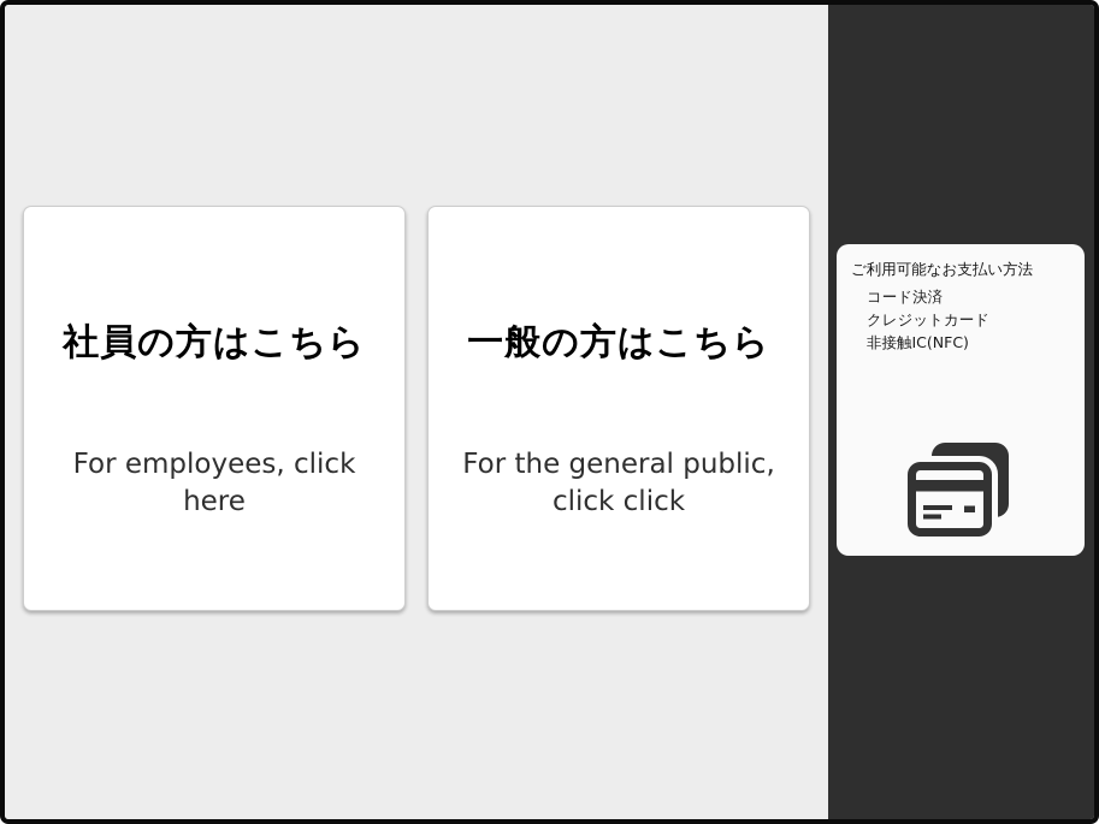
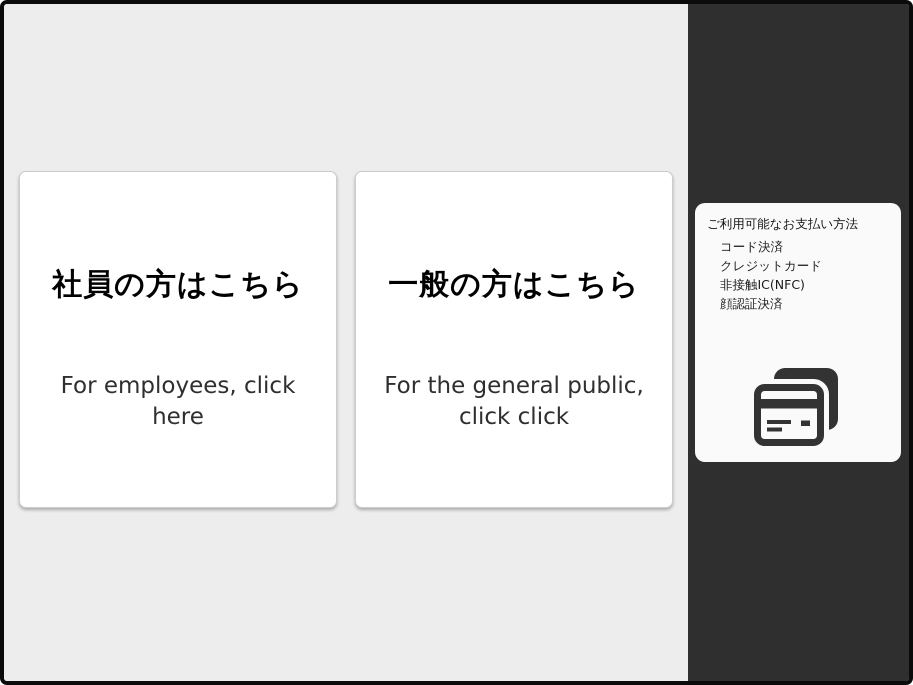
  社員の方はこちら
  For employees, click here
  一般の方はこちら
  For the general public, click click
  ご利用可能なお支払い方法
  コード決済
  クレジットカード
  非接触IC(NFC)
+ 顔認証決済
